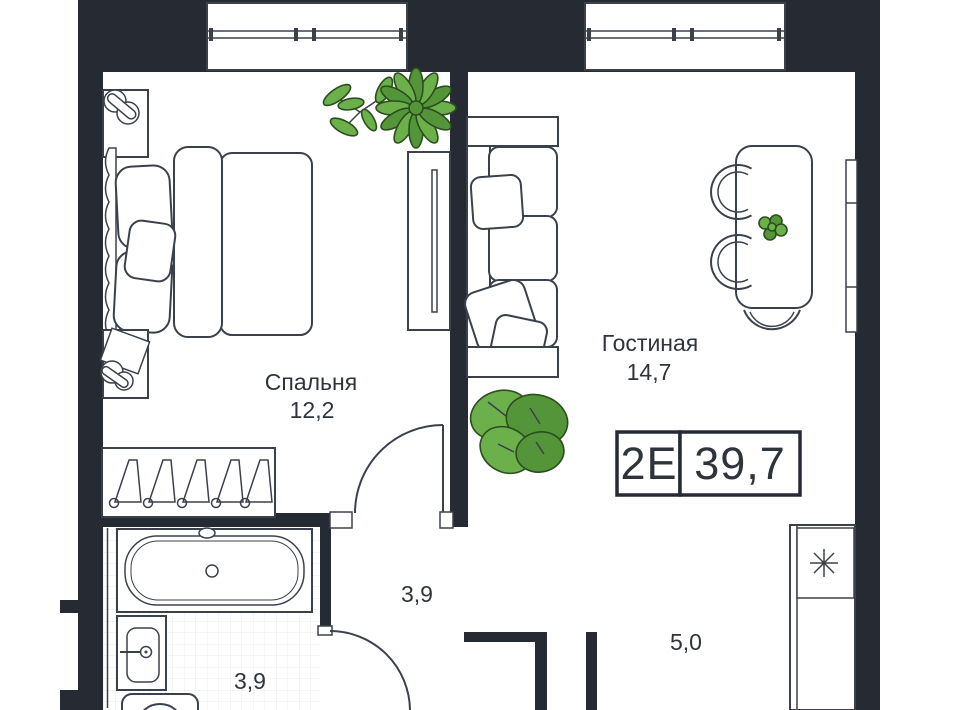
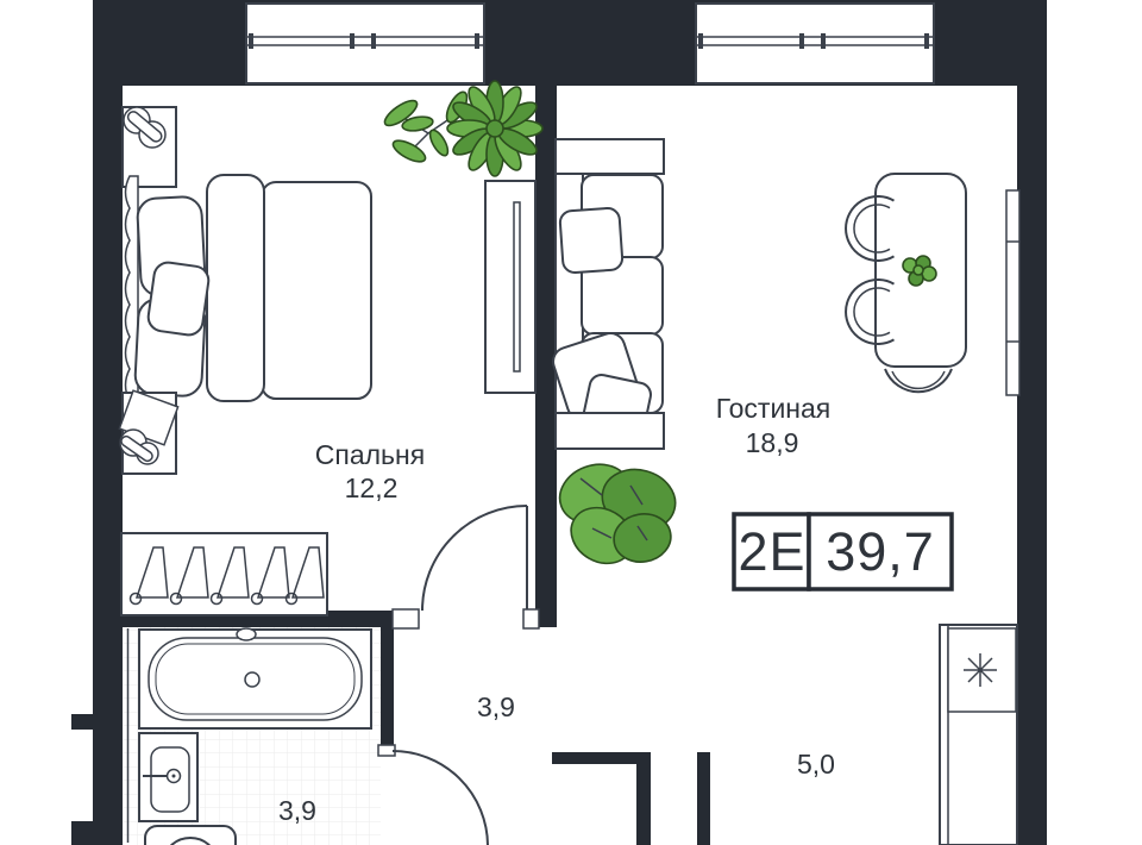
  Спальня
  12,2
  Гостиная
- 14,7
+ 18,9
  5,0
  3,9
  3,9
  2Е
  39,7
